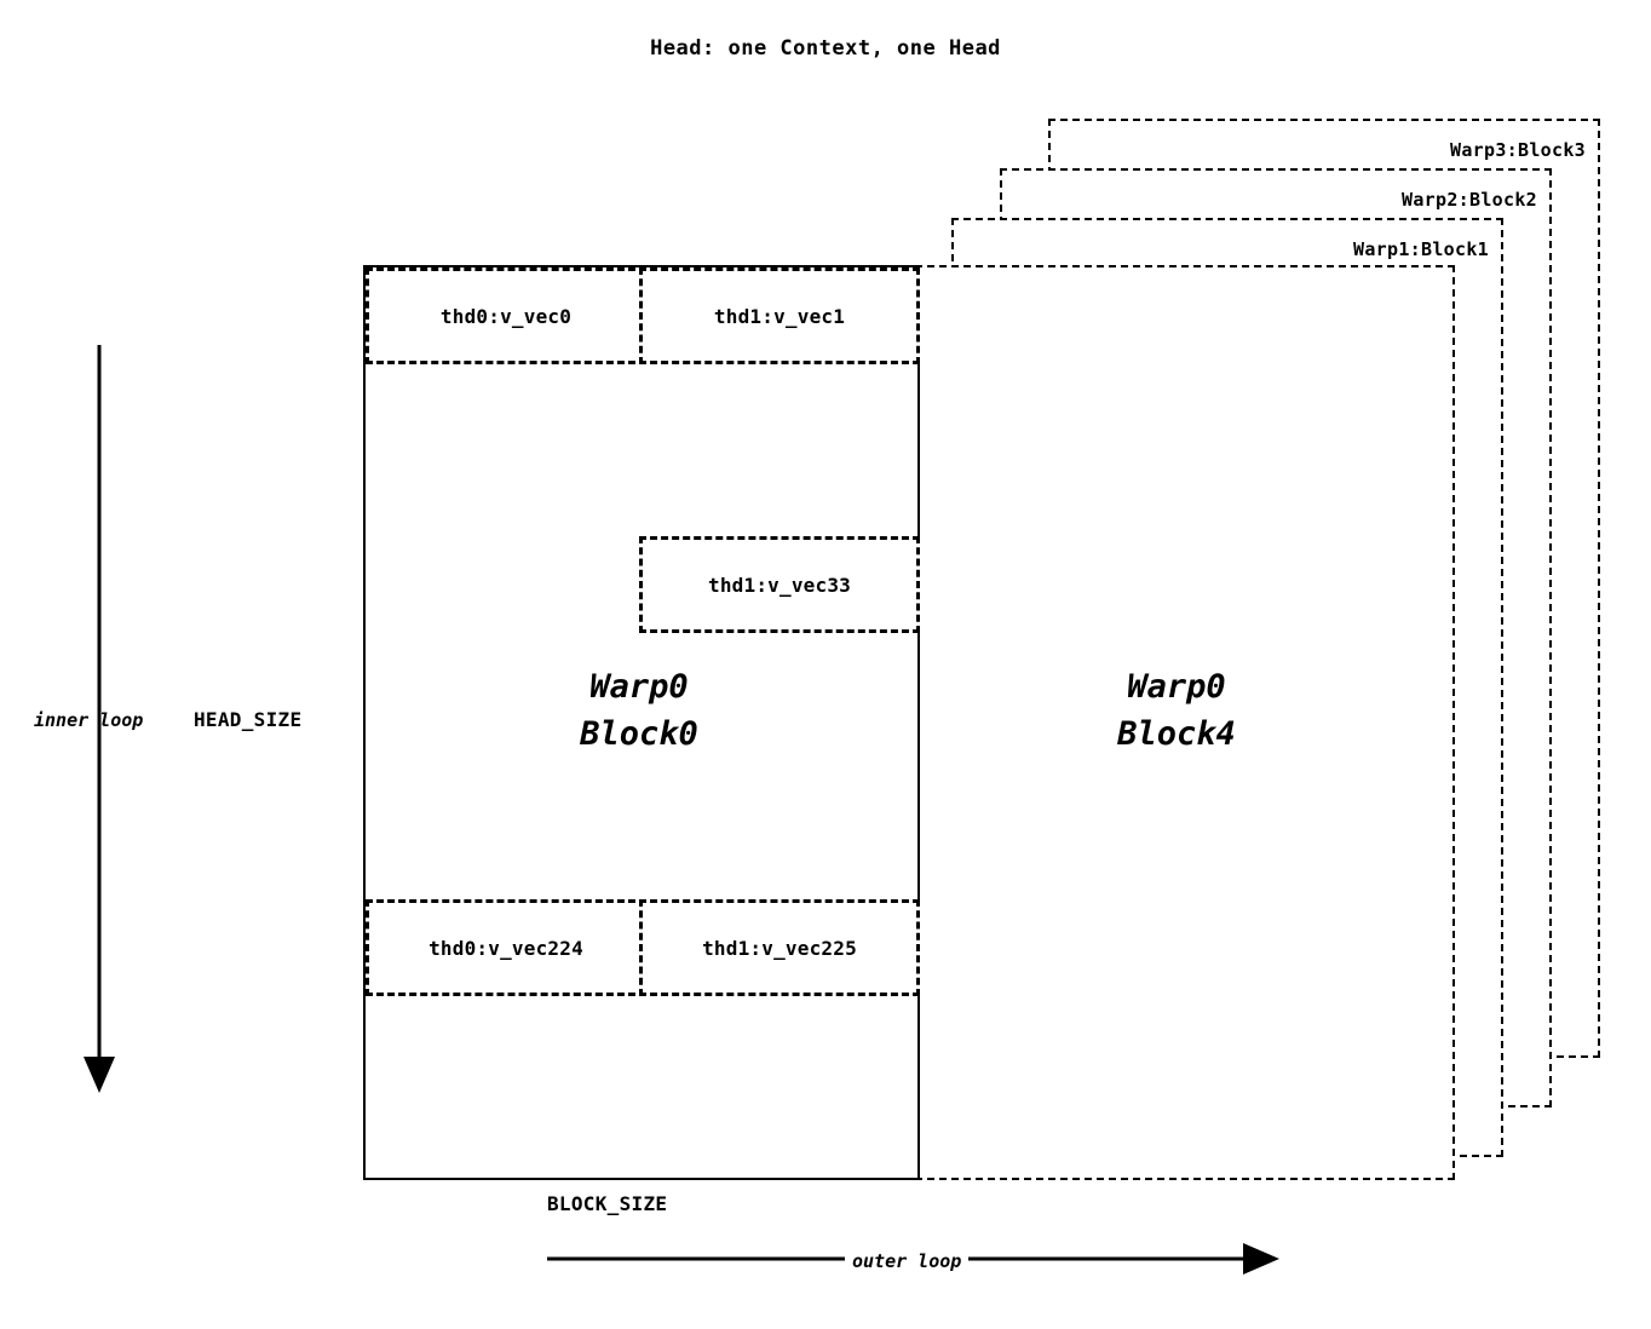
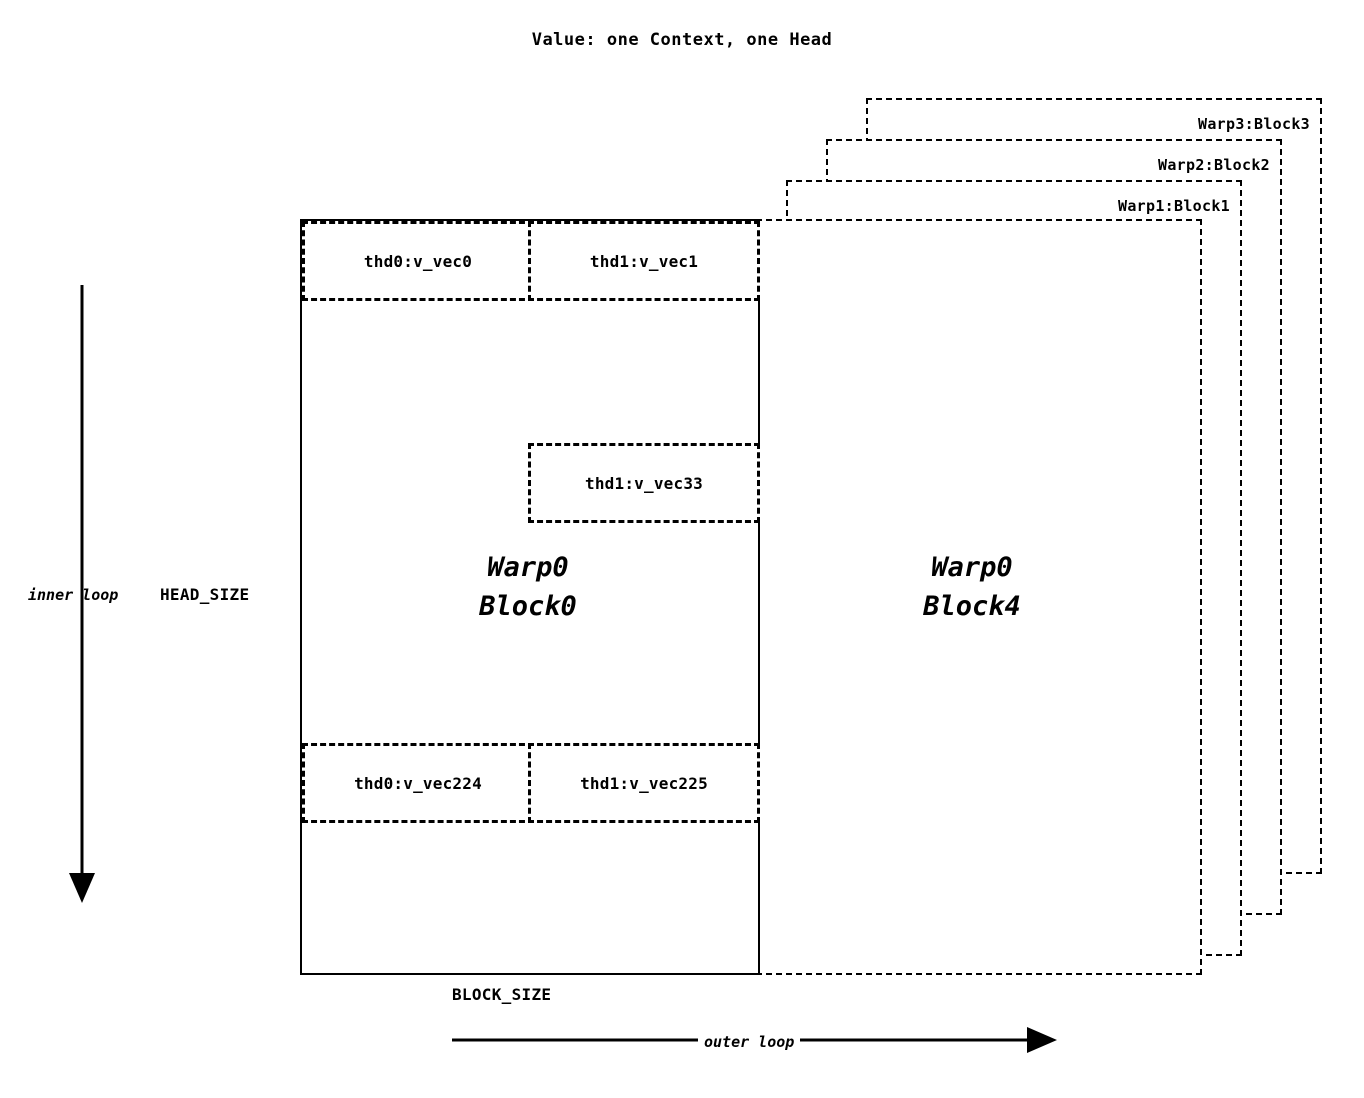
- Head: one Context, one Head
+ Value: one Context, one Head
  Warp3:Block3
  Warp2:Block2
  Warp1:Block1
  Warp0
  Block4
  Warp0
  Block0
  thd0:v_vec0
  thd1:v_vec1
  thd1:v_vec33
  thd0:v_vec224
  thd1:v_vec225
  inner loop
  HEAD_SIZE
  BLOCK_SIZE
  outer loop
